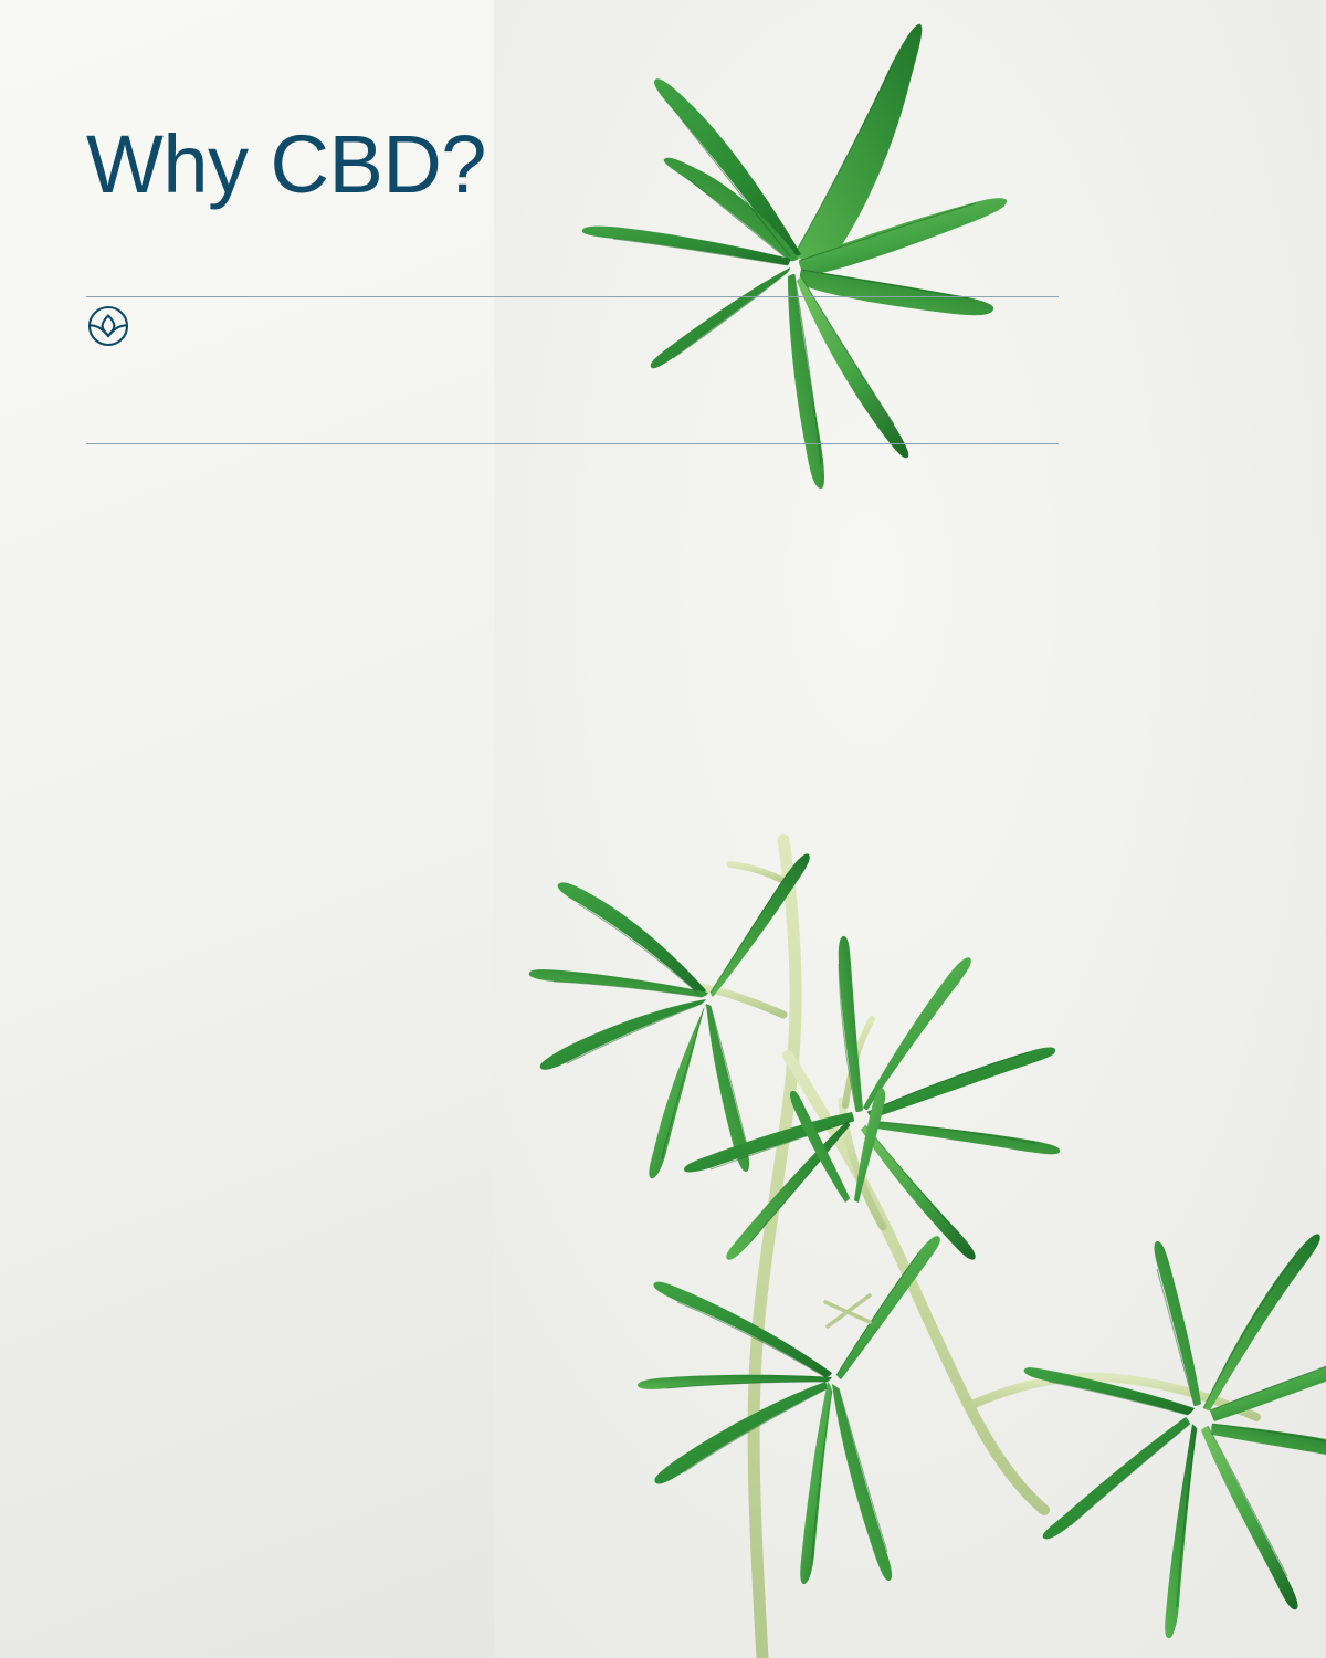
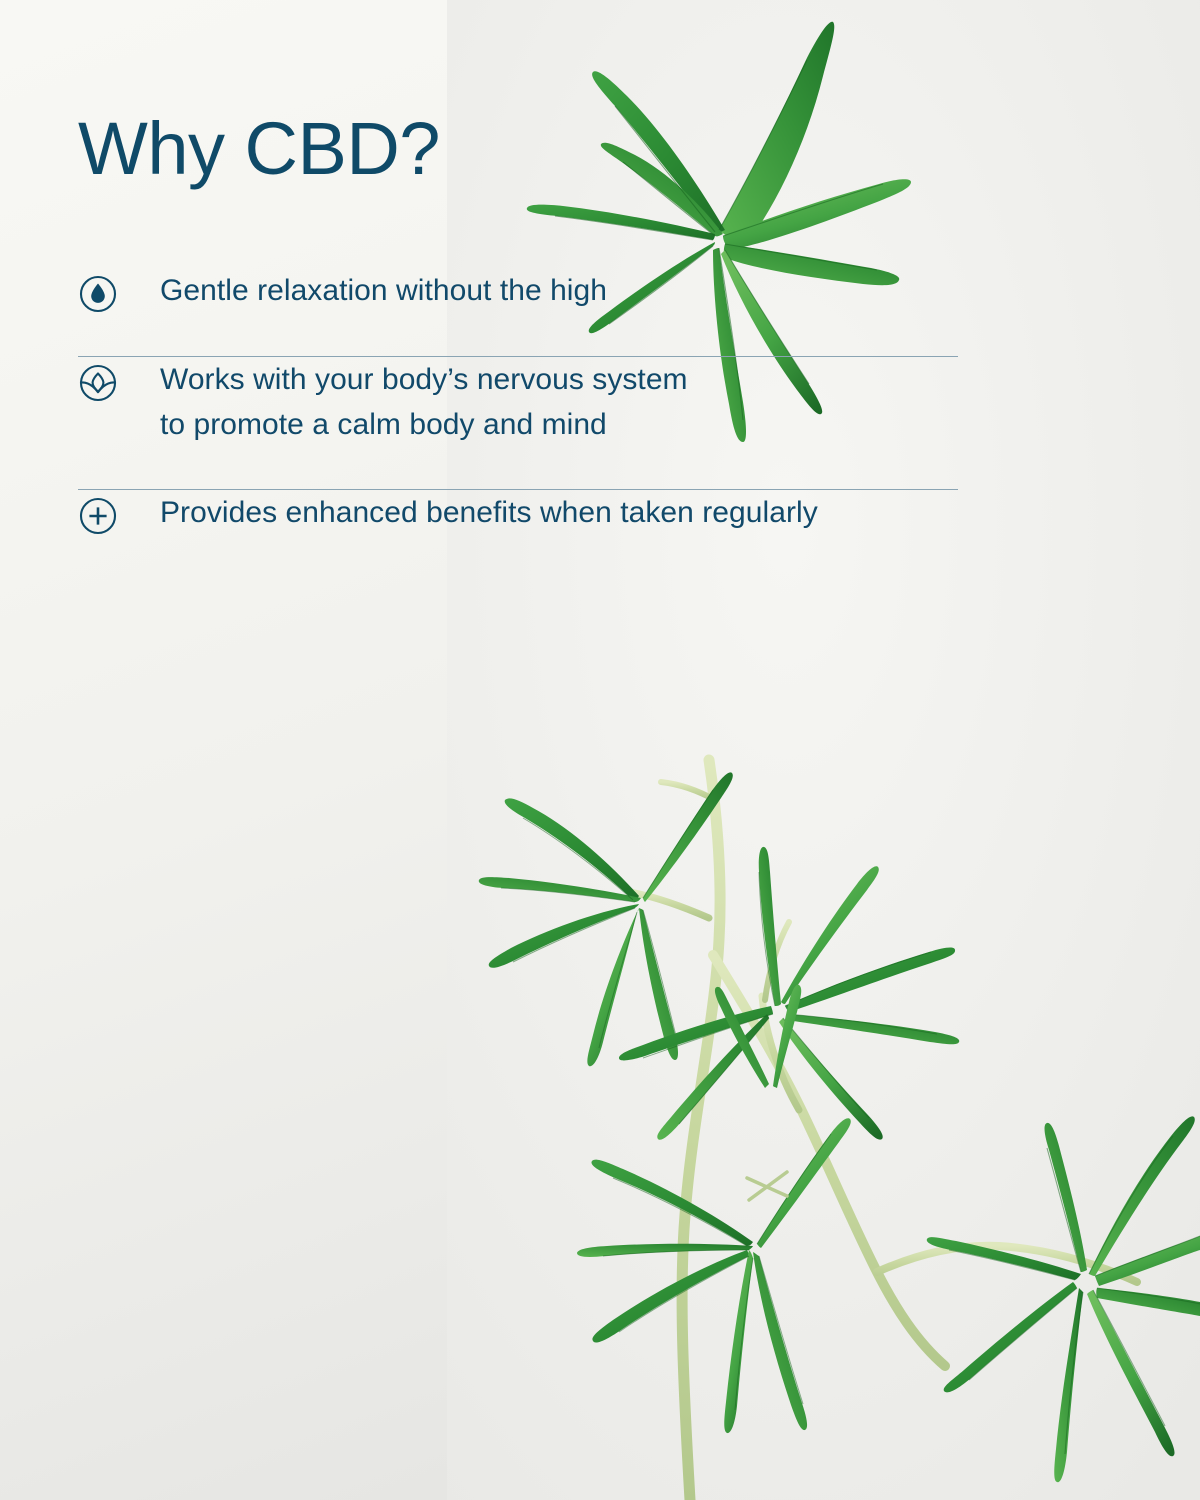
  Why CBD?
+ Gentle relaxation without the high
+ Works with your body’s nervous system
+ to promote a calm body and mind
+ Provides enhanced benefits when taken regularly
